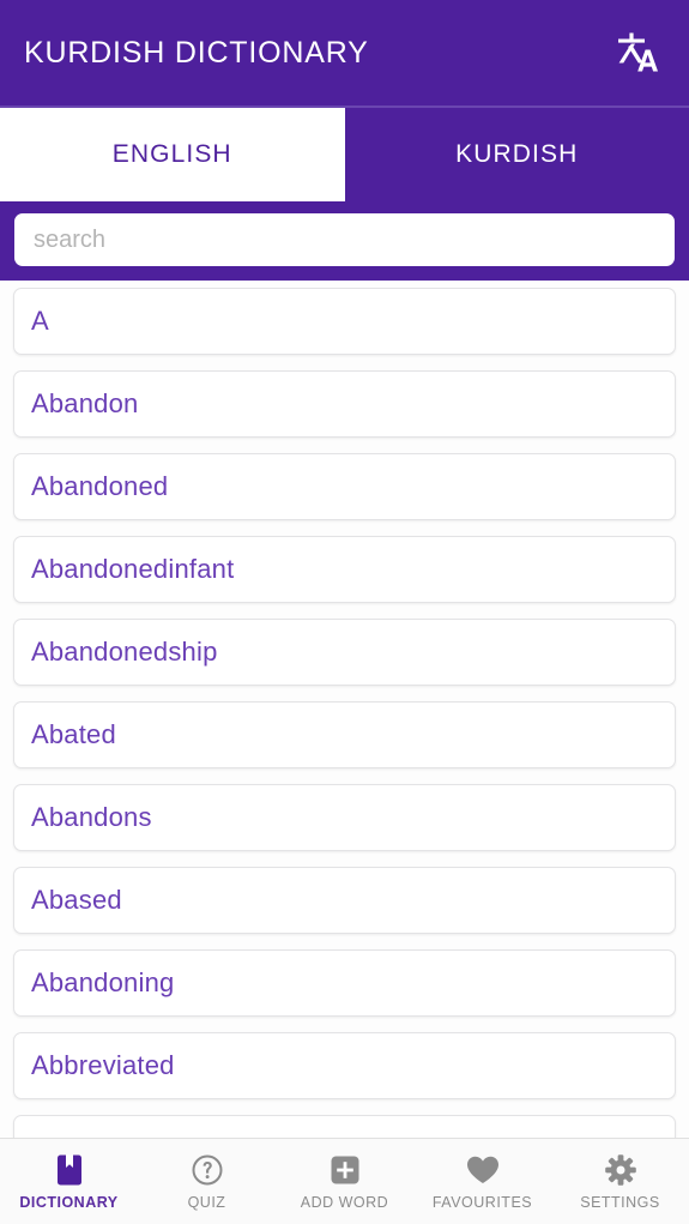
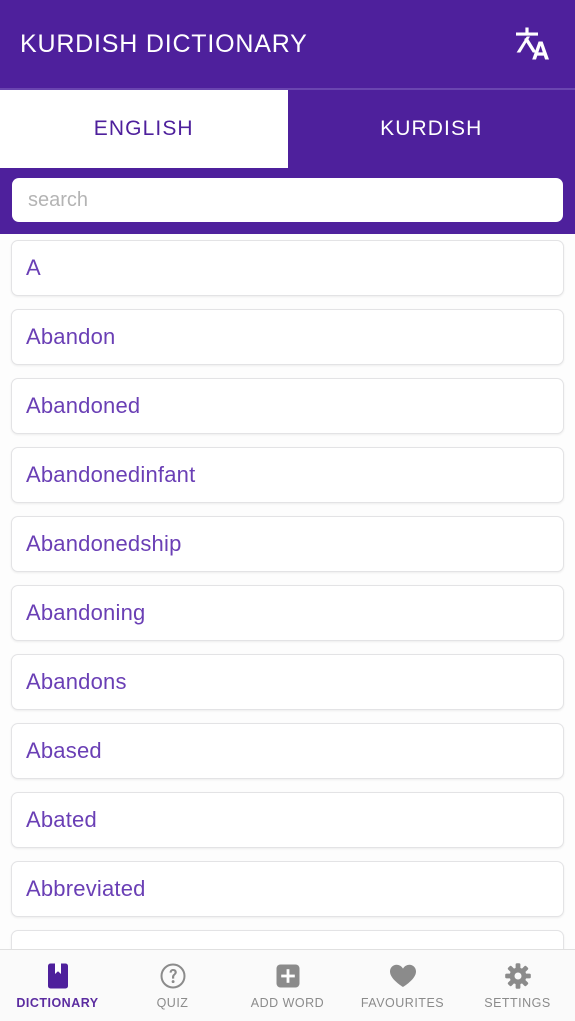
  KURDISH DICTIONARY
  ENGLISH
  KURDISH
  search
  A
  Abandon
  Abandoned
  Abandonedinfant
  Abandonedship
- Abated
+ Abandoning
  Abandons
  Abased
- Abandoning
+ Abated
  Abbreviated
  DICTIONARY
  QUIZ
  ADD WORD
  FAVOURITES
  SETTINGS
